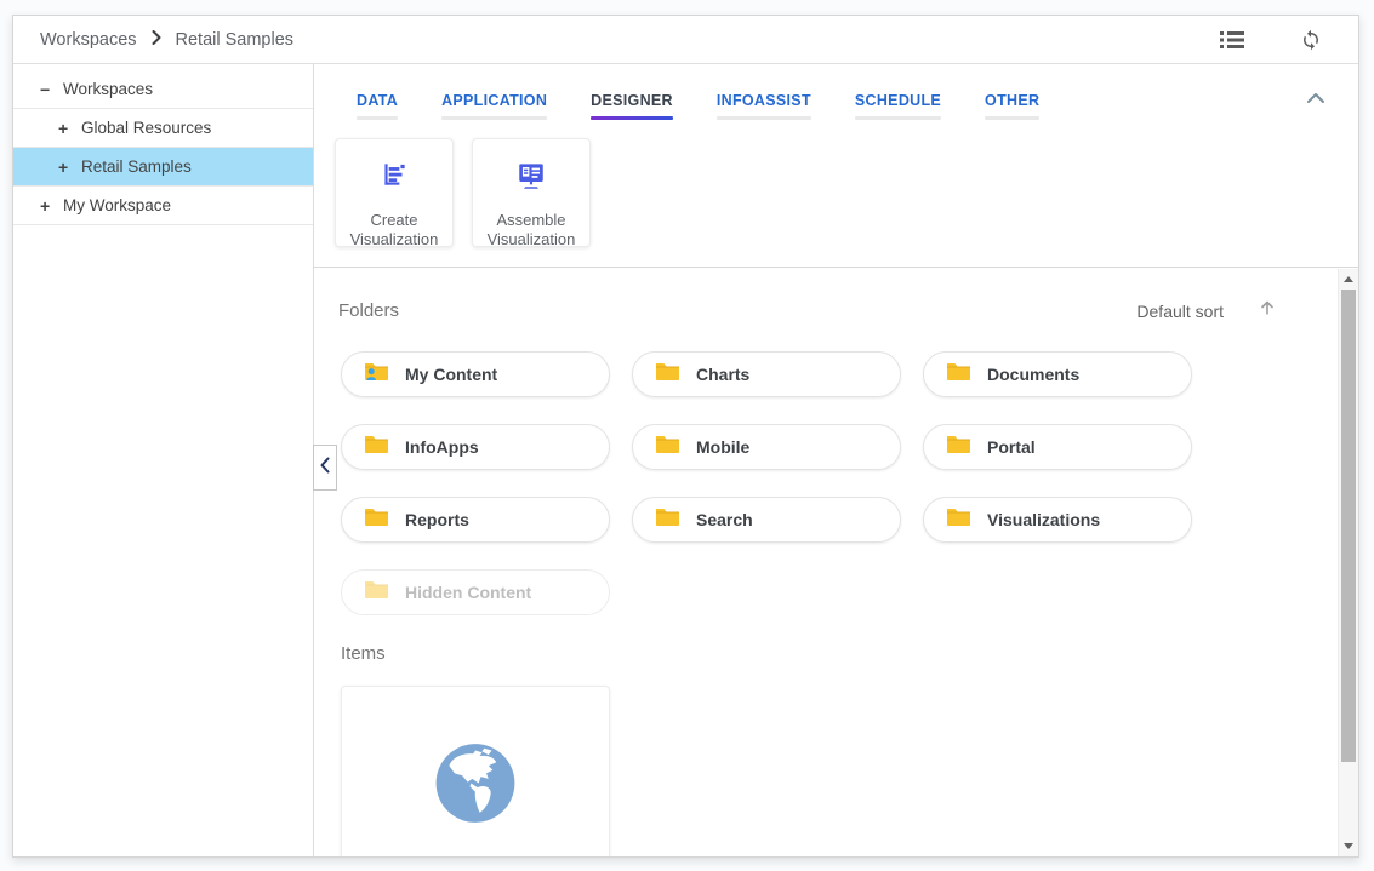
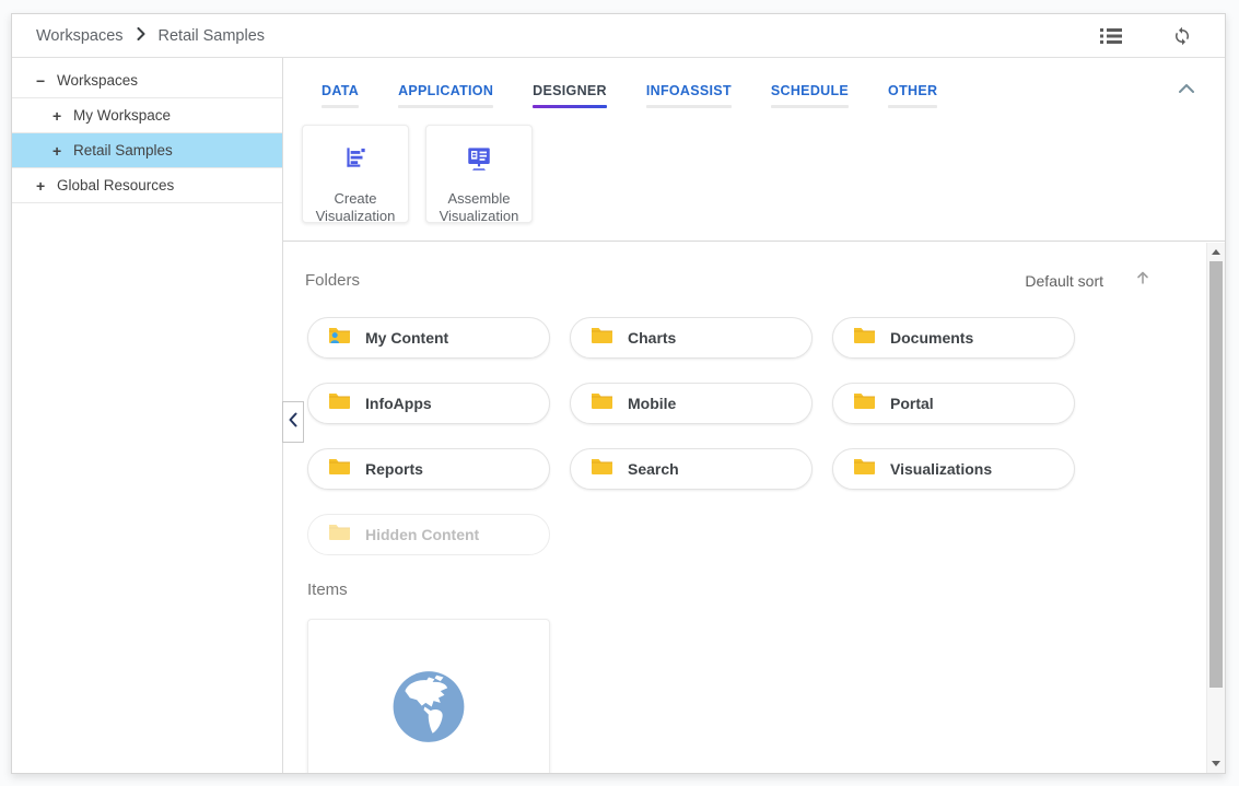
  Workspaces
  Retail Samples
  −
  Workspaces
  +
- Global Resources
+ My Workspace
  +
  Retail Samples
  +
- My Workspace
+ Global Resources
  DATA
  APPLICATION
  DESIGNER
  INFOASSIST
  SCHEDULE
  OTHER
  Create Visualization
  Assemble Visualization
  Folders
  Default sort
  My Content
  Charts
  Documents
  InfoApps
  Mobile
  Portal
  Reports
  Search
  Visualizations
  Hidden Content
  Items
